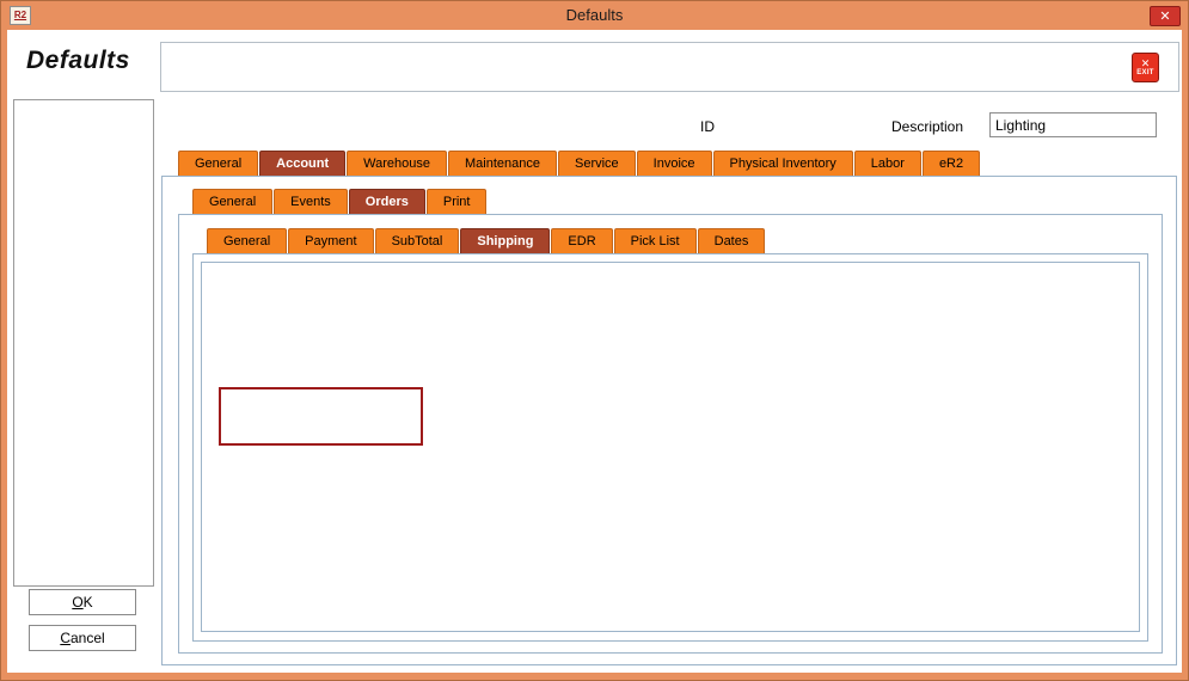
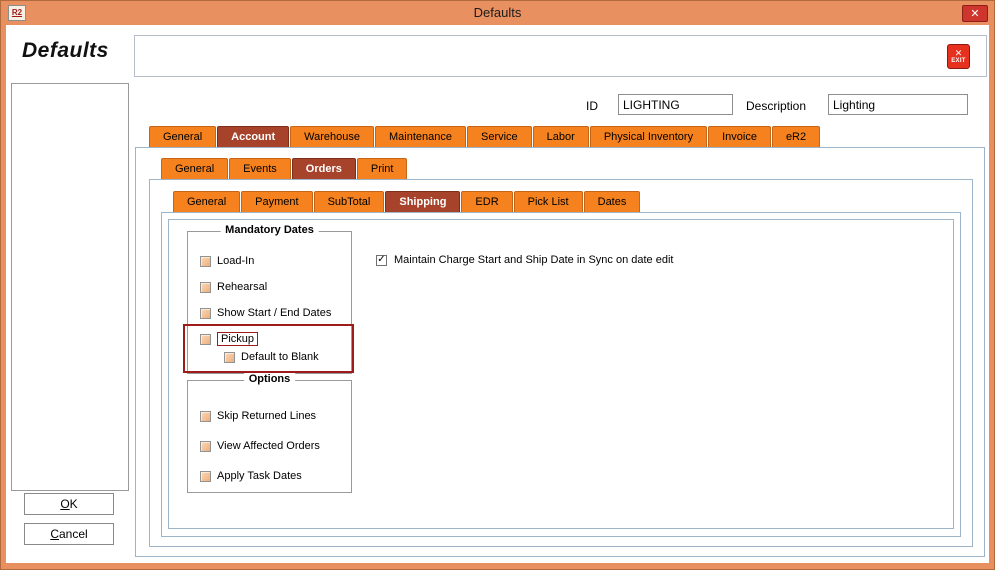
  R2
  Defaults
  ✕
  Defaults
  OK
  Cancel
  ✕
  ID
+ LIGHTING
  Description
  Lighting
  General
  Account
  Warehouse
  Maintenance
  Service
- Invoice
+ Labor
  Physical Inventory
- Labor
+ Invoice
  eR2
  General
  Events
  Orders
  Print
  General
  Payment
  SubTotal
  Shipping
  EDR
  Pick List
  Dates
+ Mandatory Dates
+ Load-In
+ Rehearsal
+ Show Start / End Dates
+ Pickup
+ Default to Blank
+ Options
+ Skip Returned Lines
+ View Affected Orders
+ Apply Task Dates
+ ✓
+ Maintain Charge Start and Ship Date in Sync on date edit
